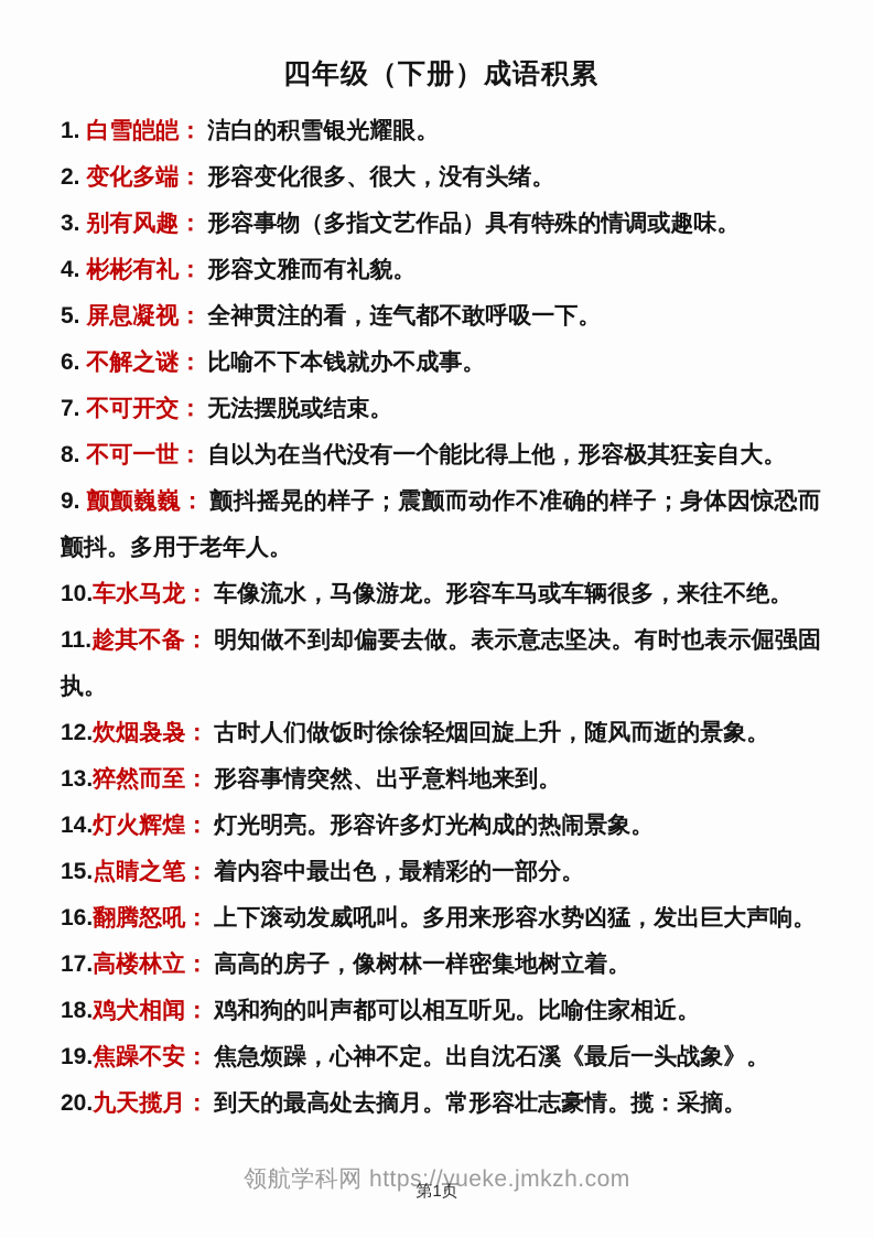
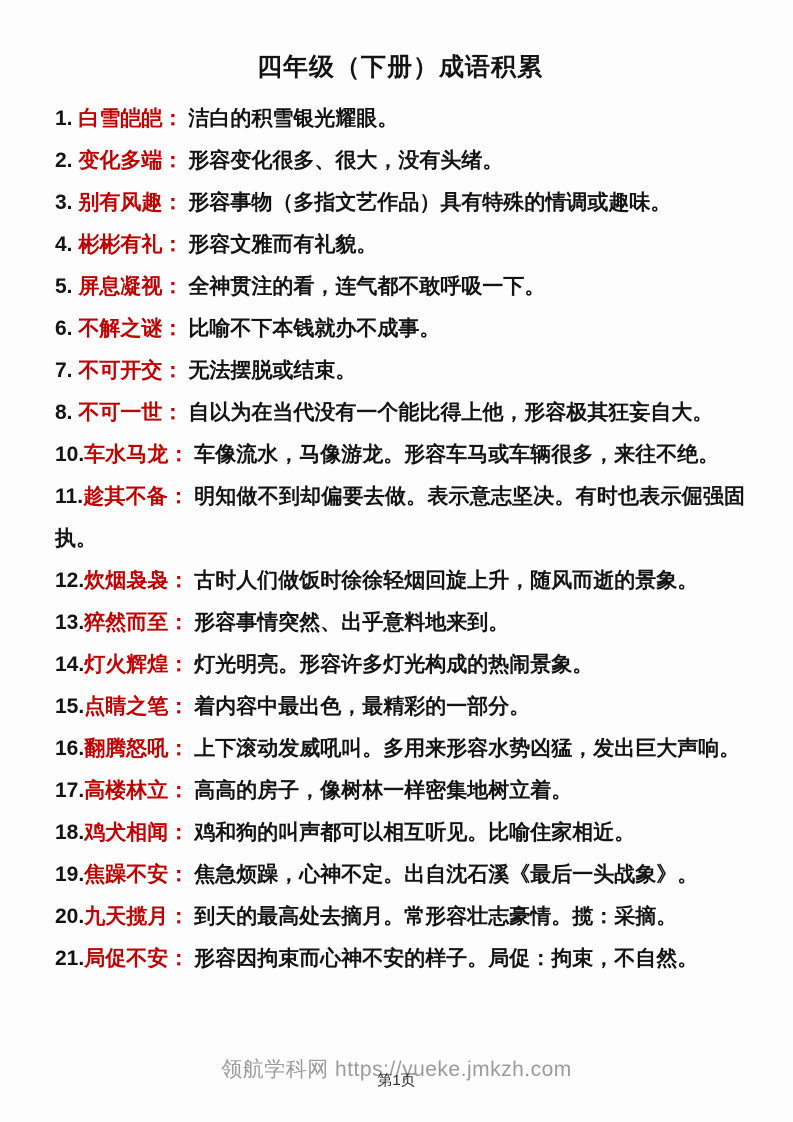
  四年级（下册）成语积累
  1. 白雪皑皑： 洁白的积雪银光耀眼。
  2. 变化多端： 形容变化很多、很大，没有头绪。
  3. 别有风趣： 形容事物（多指文艺作品）具有特殊的情调或趣味。
  4. 彬彬有礼： 形容文雅而有礼貌。
  5. 屏息凝视： 全神贯注的看，连气都不敢呼吸一下。
  6. 不解之谜： 比喻不下本钱就办不成事。
  7. 不可开交： 无法摆脱或结束。
  8. 不可一世： 自以为在当代没有一个能比得上他，形容极其狂妄自大。
- 9. 颤颤巍巍： 颤抖摇晃的样子；震颤而动作不准确的样子；身体因惊恐而颤抖。多用于老年人。
  10.车水马龙： 车像流水，马像游龙。形容车马或车辆很多，来往不绝。
  11.趁其不备： 明知做不到却偏要去做。表示意志坚决。有时也表示倔强固执。
  12.炊烟袅袅： 古时人们做饭时徐徐轻烟回旋上升，随风而逝的景象。
  13.猝然而至： 形容事情突然、出乎意料地来到。
  14.灯火辉煌： 灯光明亮。形容许多灯光构成的热闹景象。
  15.点睛之笔： 着内容中最出色，最精彩的一部分。
  16.翻腾怒吼： 上下滚动发威吼叫。多用来形容水势凶猛，发出巨大声响。
  17.高楼林立： 高高的房子，像树林一样密集地树立着。
  18.鸡犬相闻： 鸡和狗的叫声都可以相互听见。比喻住家相近。
  19.焦躁不安： 焦急烦躁，心神不定。出自沈石溪《最后一头战象》。
  20.九天揽月： 到天的最高处去摘月。常形容壮志豪情。揽：采摘。
+ 21.局促不安： 形容因拘束而心神不安的样子。局促：拘束，不自然。
  领航学科网 https://yueke.jmkzh.com
  第1页
